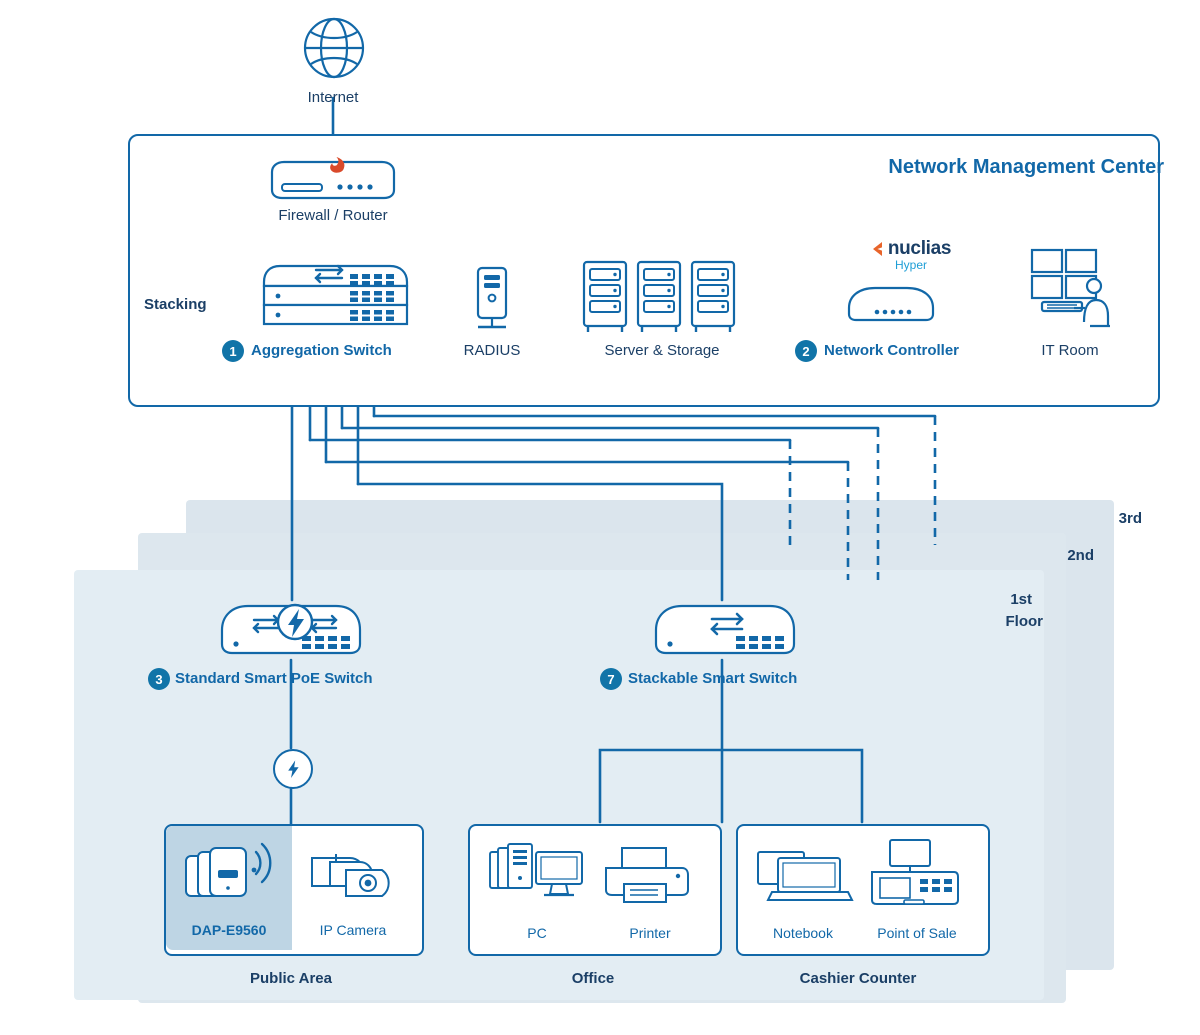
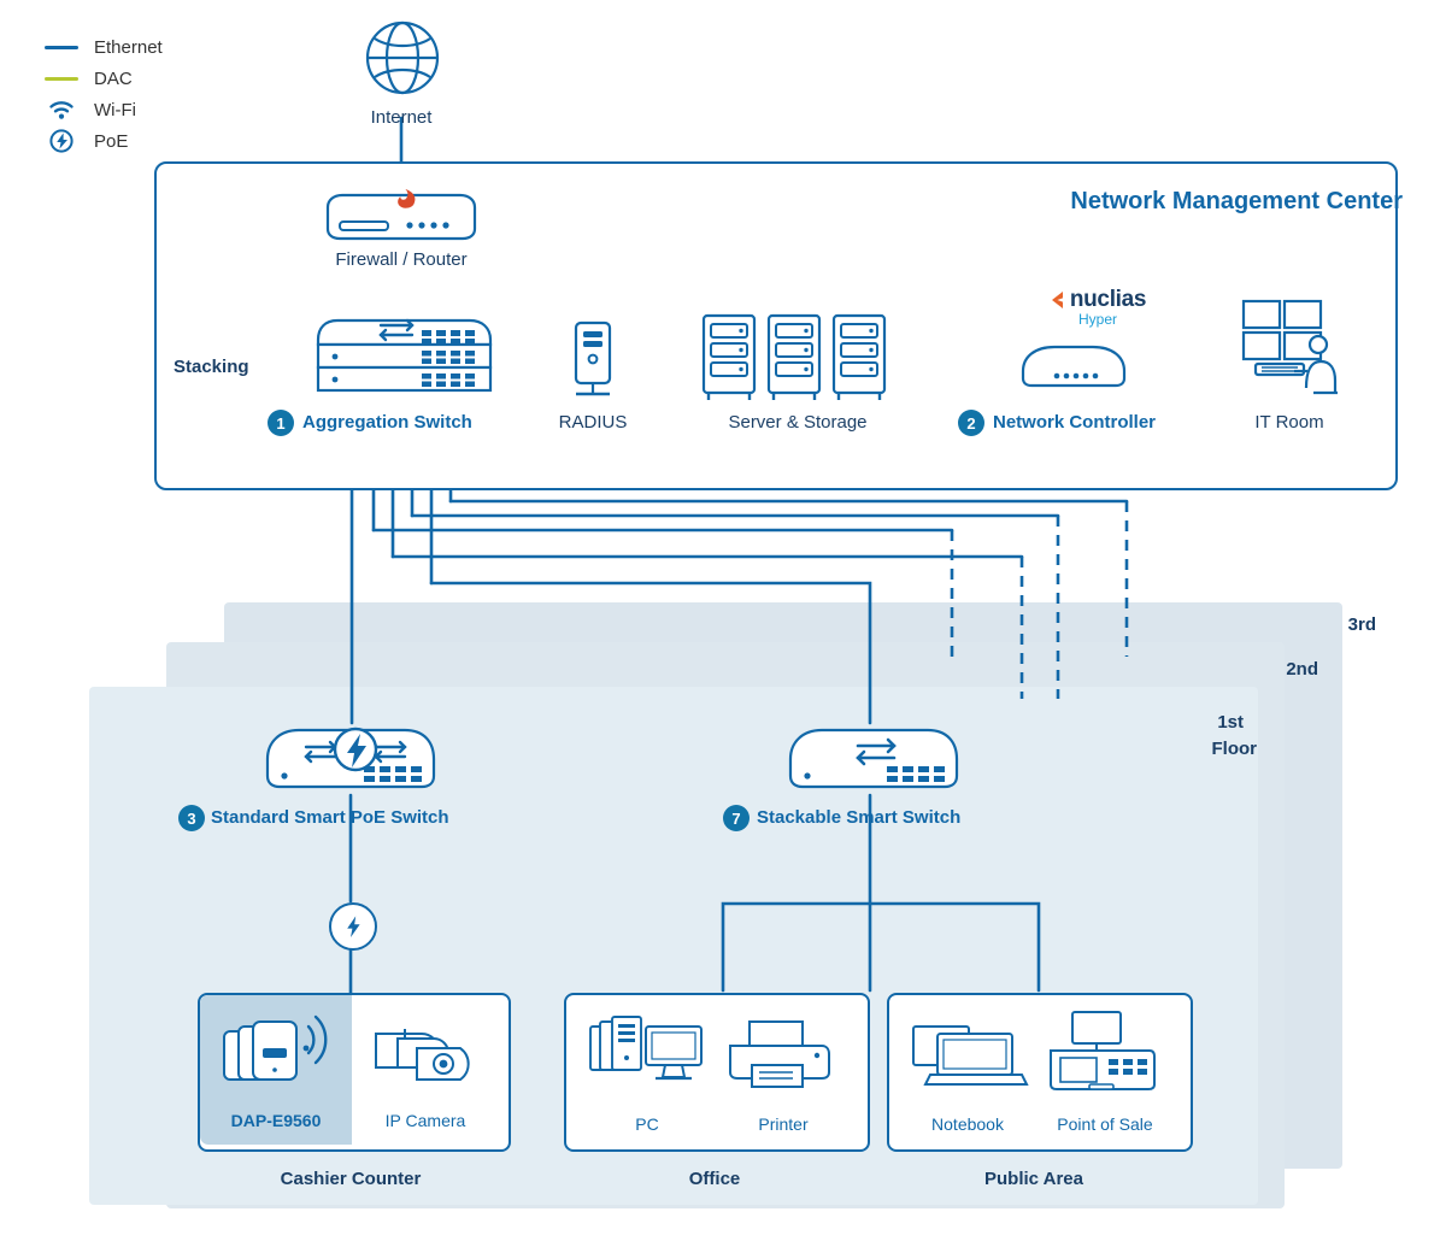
  3rd
  2nd
  1st
  Floor
+ Ethernet
+ DAC
+ Wi-Fi
+ PoE
  Internet
  Network Management Center
  Firewall / Router
  Stacking
  1
  Aggregation Switch
  RADIUS
  Server & Storage
  nuclias
  Hyper
  2
  Network Controller
  IT Room
  3
  Standard Smart PoE Switch
  7
  Stackable Smart Switch
  DAP-E9560
  IP Camera
- Public Area
+ Cashier Counter
  PC
  Printer
  Office
  Notebook
  Point of Sale
- Cashier Counter
+ Public Area
